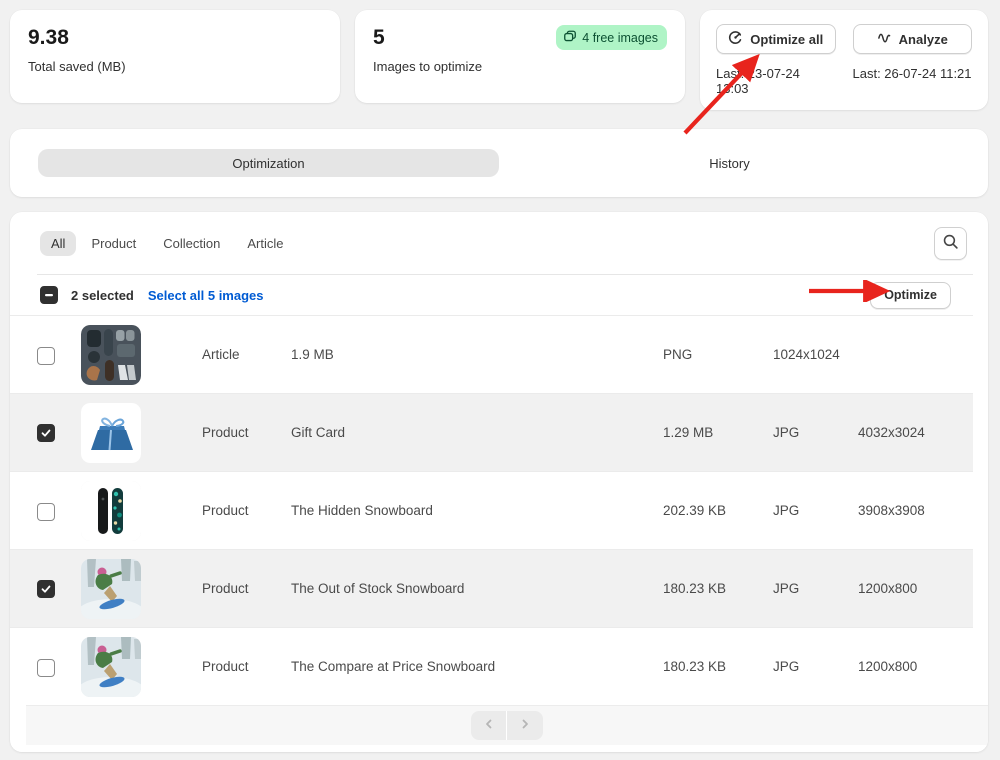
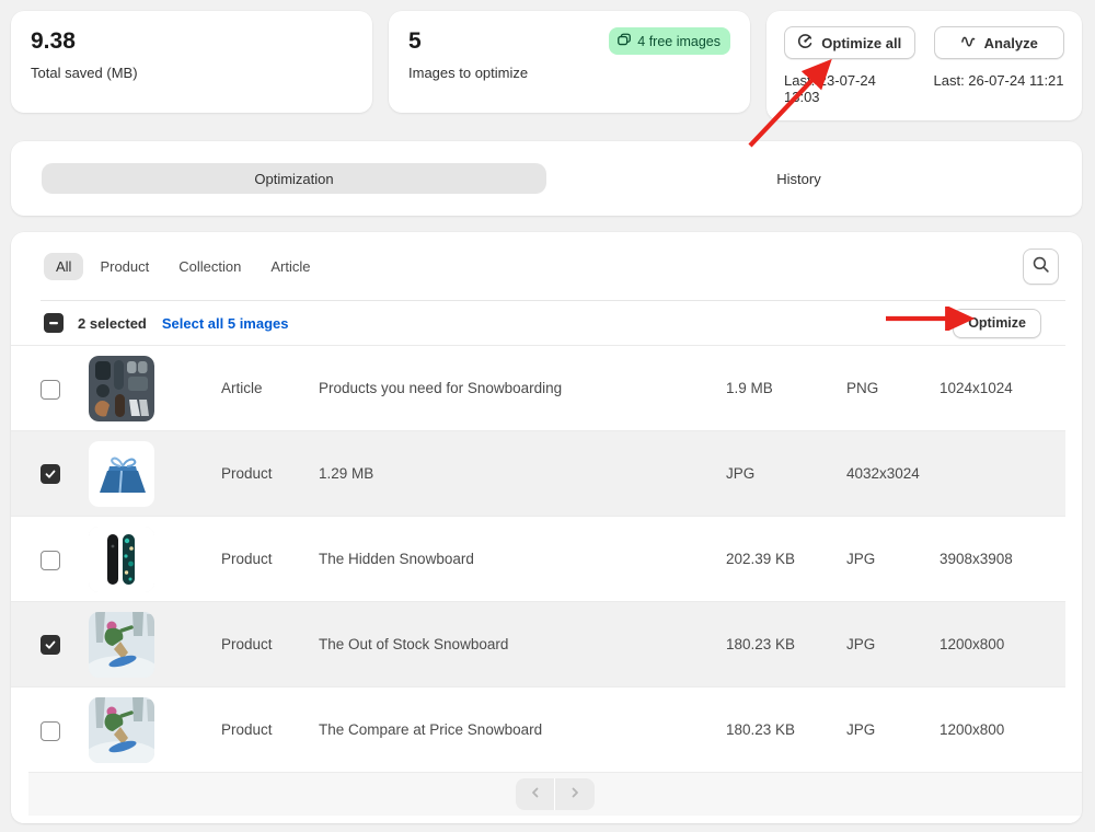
  9.38
  Total saved (MB)
  5
  4 free images
  Images to optimize
  Optimize all
  Las 23-07-24 1:03
  Analyze
  Last: 26-07-24 11:21
  Optimization
  History
  All
  Product
  Collection
  Article
  2 selected
  Select all 5 images
  Optimize
  Article
+ Products you need for Snowboarding
  1.9 MB
  PNG
  1024x1024
  Product
- Gift Card
  1.29 MB
  JPG
  4032x3024
  Product
  The Hidden Snowboard
  202.39 KB
  JPG
  3908x3908
  Product
  The Out of Stock Snowboard
  180.23 KB
  JPG
  1200x800
  Product
  The Compare at Price Snowboard
  180.23 KB
  JPG
  1200x800
